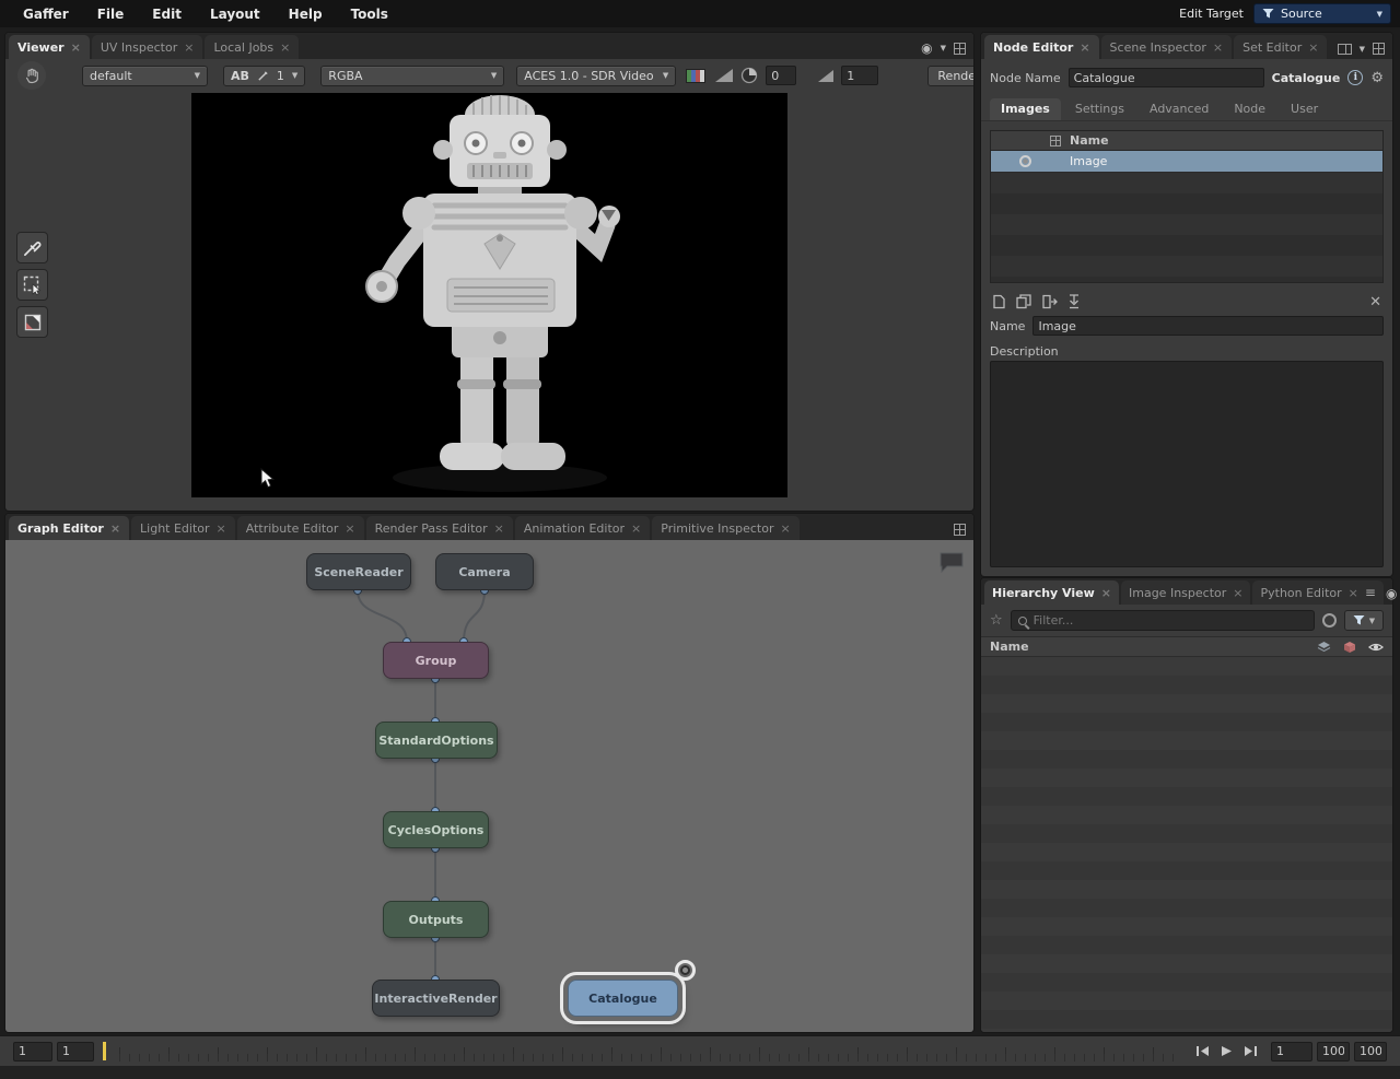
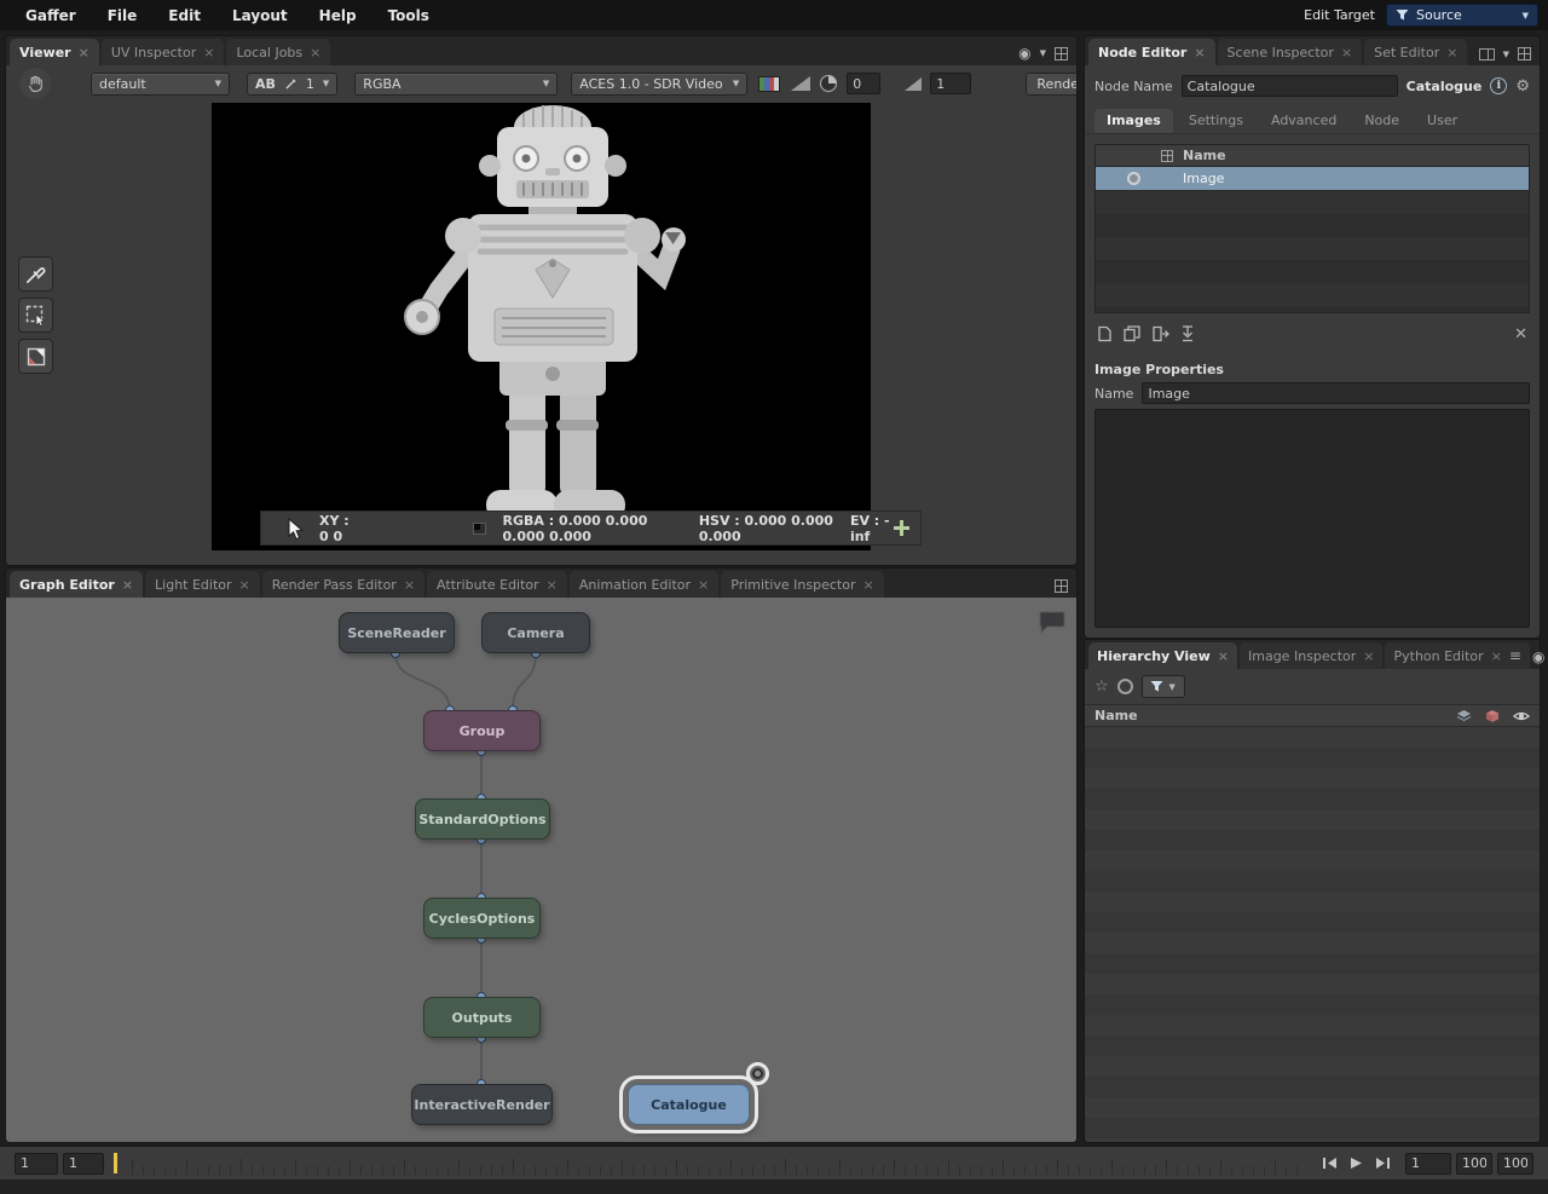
  Gaffer
  File
  Edit
  Layout
  Help
  Tools
  Edit Target
  Source
  ▼
  Viewer
  ×
  UV Inspector
  ×
  Local Jobs
  ×
  ◉
  ▼
  default
  ▼
  AB
  1
  ▼
  RGBA
  ▼
  ACES 1.0 - SDR Video
  ▼
  0
  1
  Rende
+ XY : 0 0
+ RGBA : 0.000 0.000 0.000 0.000
+ HSV : 0.000 0.000 0.000
+ EV : -inf
  Graph Editor
  ×
  Light Editor
  ×
- Attribute Editor
+ Render Pass Editor
  ×
- Render Pass Editor
+ Attribute Editor
  ×
  Animation Editor
  ×
  Primitive Inspector
  ×
  SceneReader
  Camera
  Group
  StandardOptions
  CyclesOptions
  Outputs
  InteractiveRender
  Catalogue
  Node Editor
  ×
  Scene Inspector
  ×
  Set Editor
  ×
  ▼
  Node Name
  Catalogue
  Catalogue
  i
  ⚙
  Images
  Settings
  Advanced
  Node
  User
  Name
  Image
  ✕
+ Image Properties
  Name
  Image
- Description
  Hierarchy View
  ×
  Image Inspector
  ×
  Python Editor
  ×
  ≡
  ◉
  ☆
- Filter...
  ▼
  Name
  1
  1
  1
  100
  100
